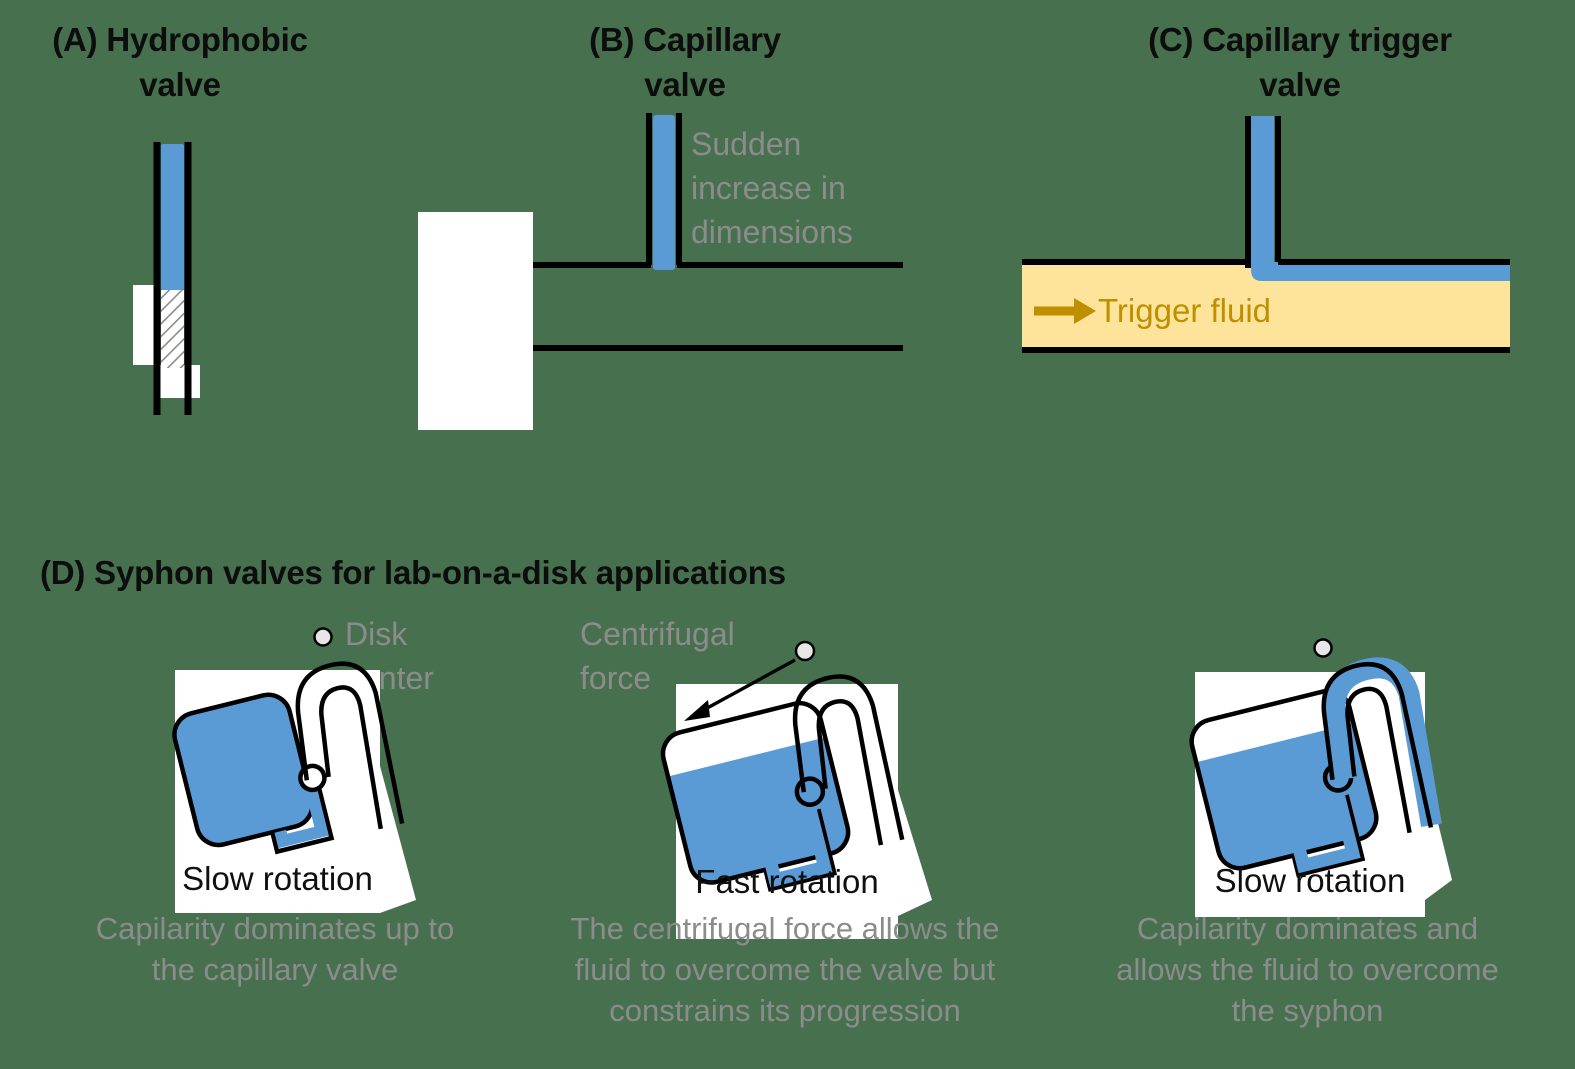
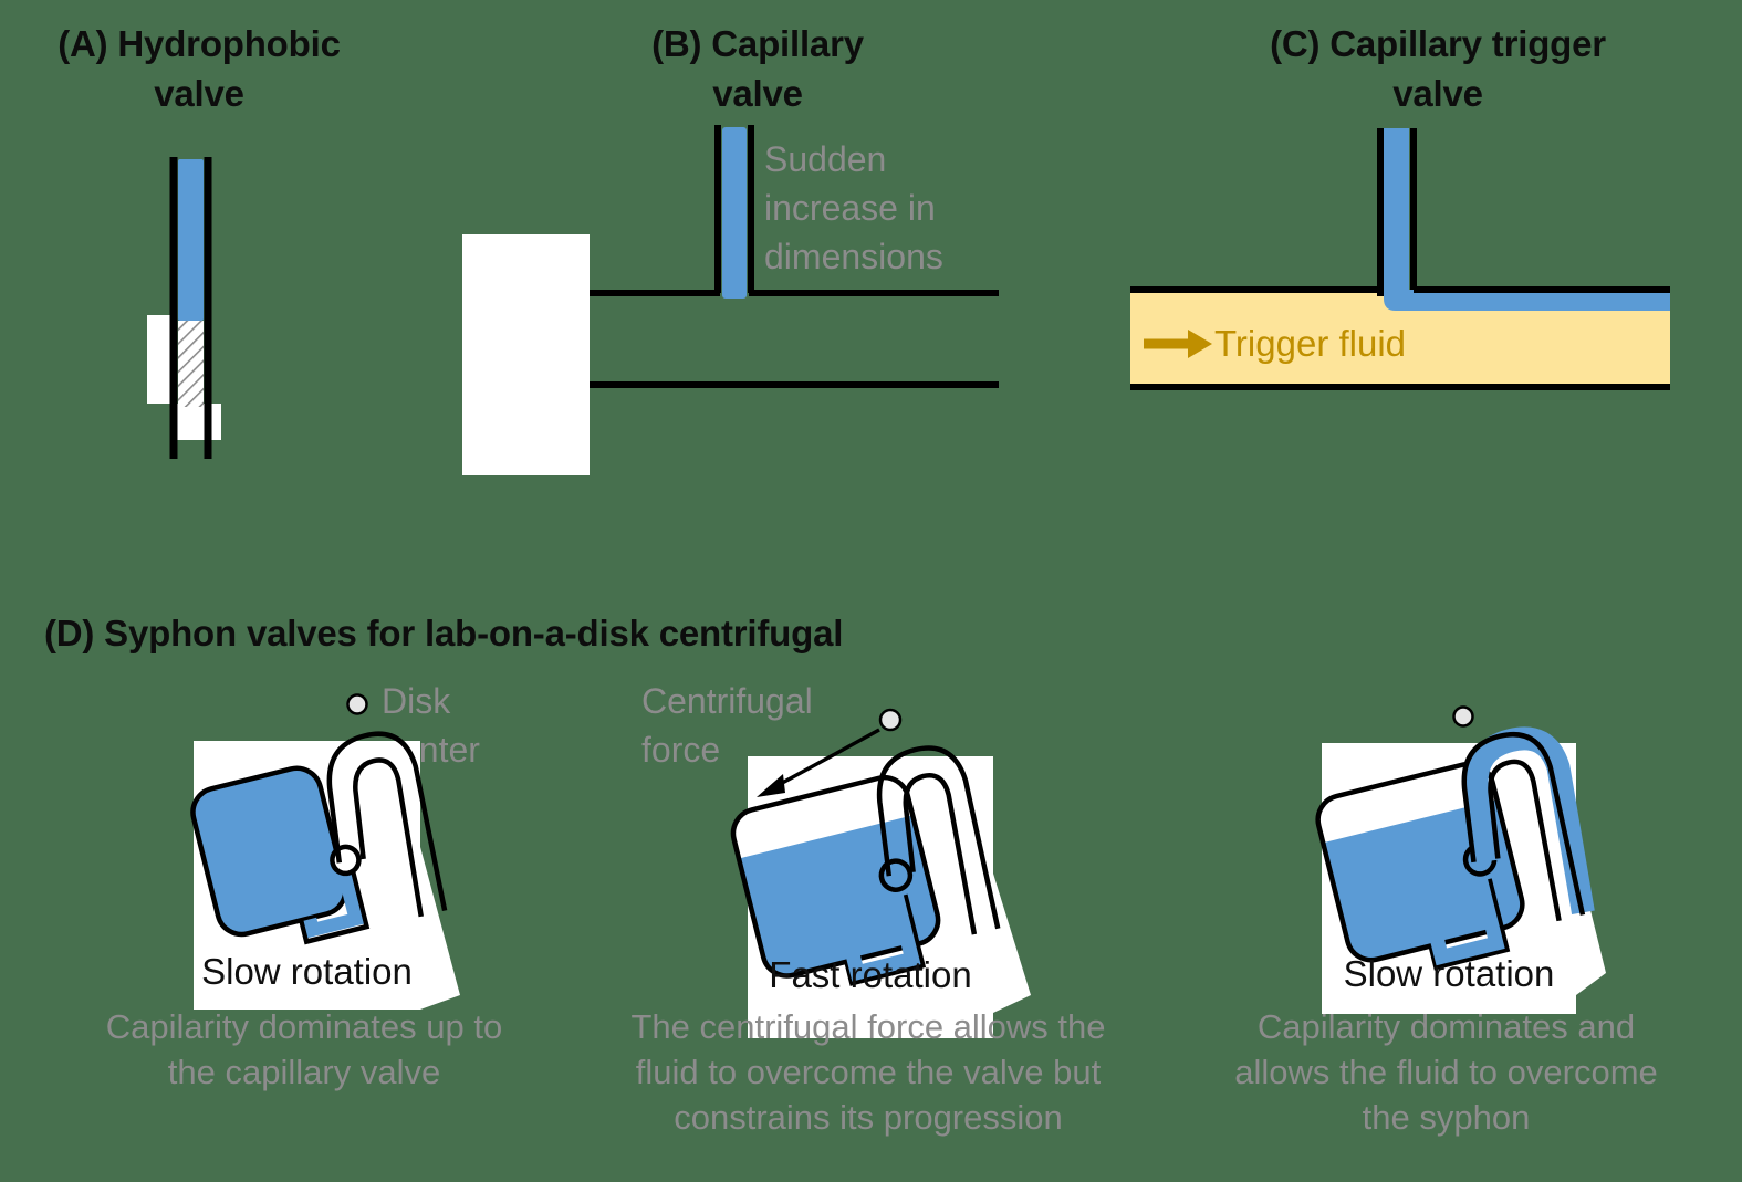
  (A) Hydrophobic
  valve
  (B) Capillary
  valve
  Sudden
  increase in
  dimensions
  (C) Capillary trigger
  valve
  Trigger fluid
- (D) Syphon valves for lab-on-a-disk applications
+ (D) Syphon valves for lab-on-a-disk centrifugal
  Disk
  Slow rotation
  Capilarity dominates up to
  the capillary valve
  Centrifugal
  force
  Fast rotation
  The centrifugal force allows the
  fluid to overcome the valve but
  constrains its progression
  Slow rotation
  Capilarity dominates and
  allows the fluid to overcome
  the syphon
